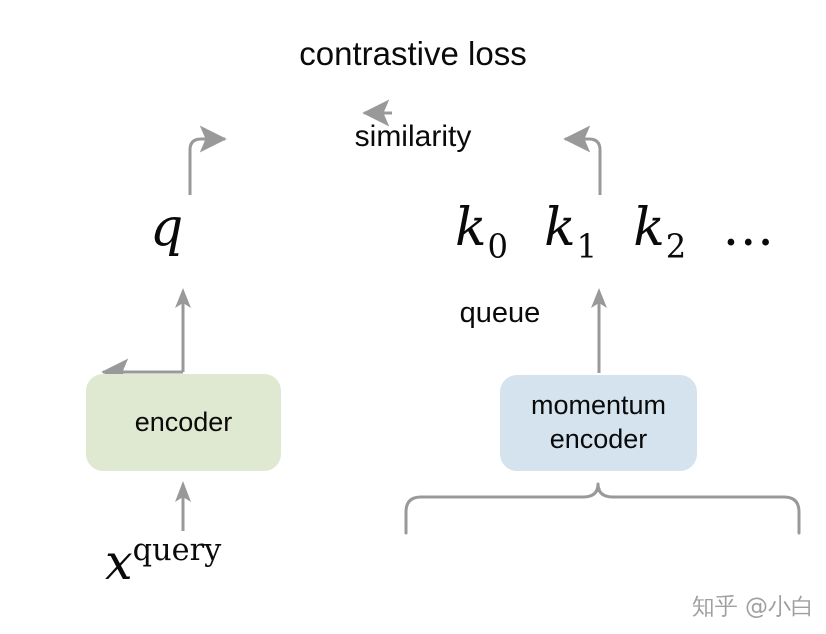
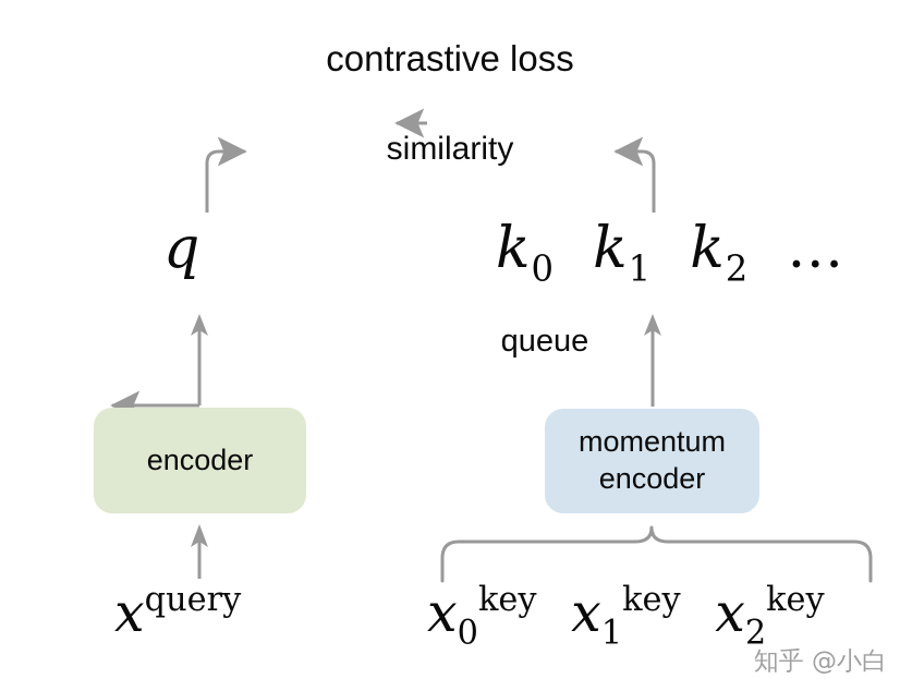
  contrastive loss
  similarity
  q
  k0 k1 k2 …
  queue
  encoder
  momentum
  encoder
  xquery
+ x0key x1key x2key
  知乎 @小白
